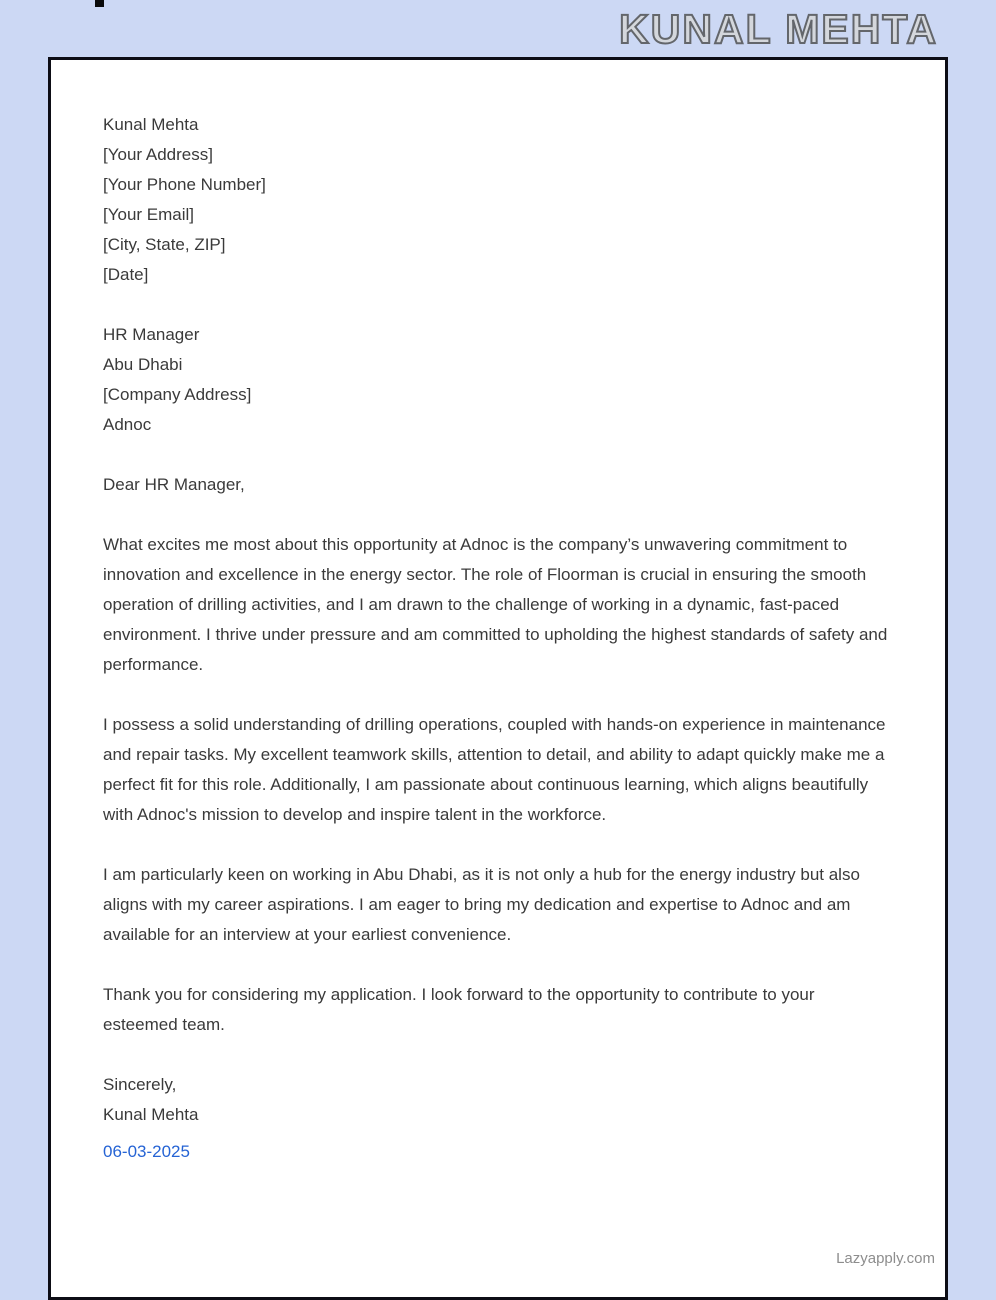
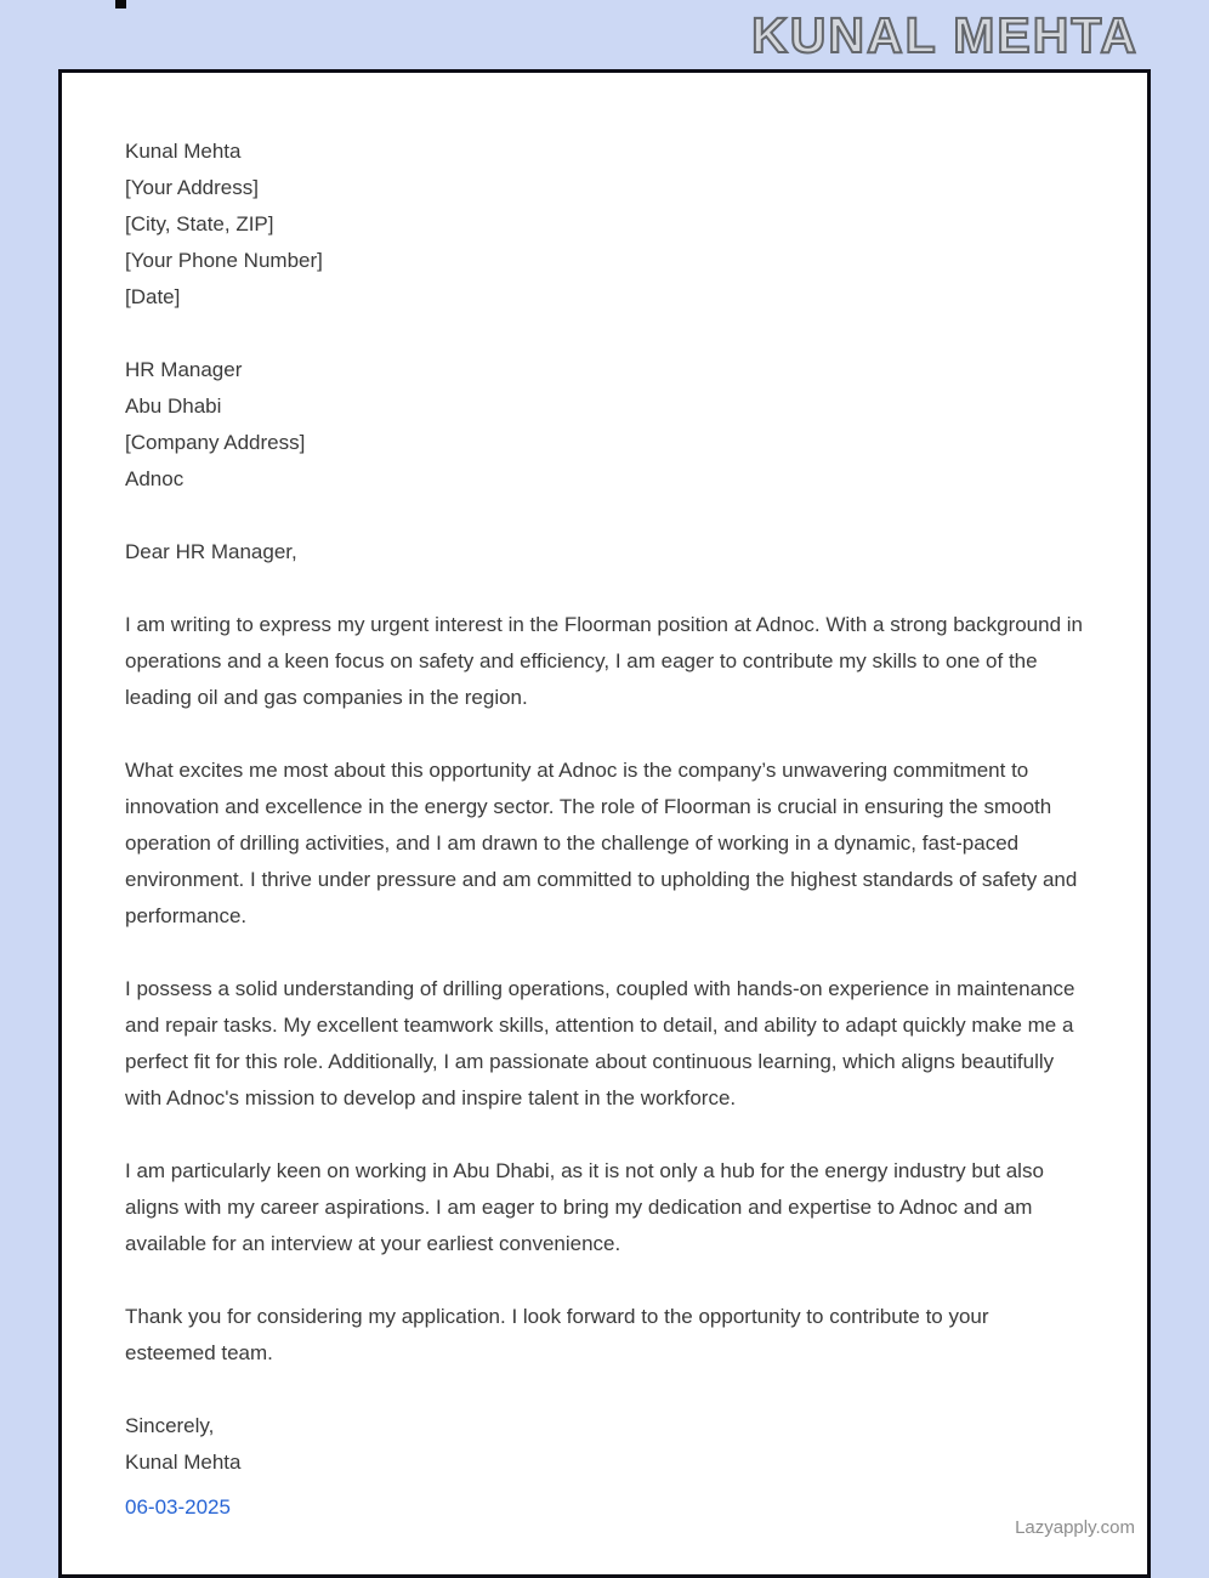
  KUNAL MEHTA
  Kunal Mehta
  [Your Address]
- [Your Phone Number]
+ [City, State, ZIP]
- [Your Email]
- [City, State, ZIP]
+ [Your Phone Number]
  [Date]
  HR Manager
  Abu Dhabi
  [Company Address]
  Adnoc
  Dear HR Manager,
+ I am writing to express my urgent interest in the Floorman position at Adnoc. With a strong background in operations and a keen focus on safety and efficiency, I am eager to contribute my skills to one of the leading oil and gas companies in the region.
  What excites me most about this opportunity at Adnoc is the company’s unwavering commitment to innovation and excellence in the energy sector. The role of Floorman is crucial in ensuring the smooth operation of drilling activities, and I am drawn to the challenge of working in a dynamic, fast-paced environment. I thrive under pressure and am committed to upholding the highest standards of safety and performance.
  I possess a solid understanding of drilling operations, coupled with hands-on experience in maintenance and repair tasks. My excellent teamwork skills, attention to detail, and ability to adapt quickly make me a perfect fit for this role. Additionally, I am passionate about continuous learning, which aligns beautifully with Adnoc's mission to develop and inspire talent in the workforce.
  I am particularly keen on working in Abu Dhabi, as it is not only a hub for the energy industry but also aligns with my career aspirations. I am eager to bring my dedication and expertise to Adnoc and am available for an interview at your earliest convenience.
  Thank you for considering my application. I look forward to the opportunity to contribute to your esteemed team.
  Sincerely,
  Kunal Mehta
  06-03-2025
  Lazyapply.com
